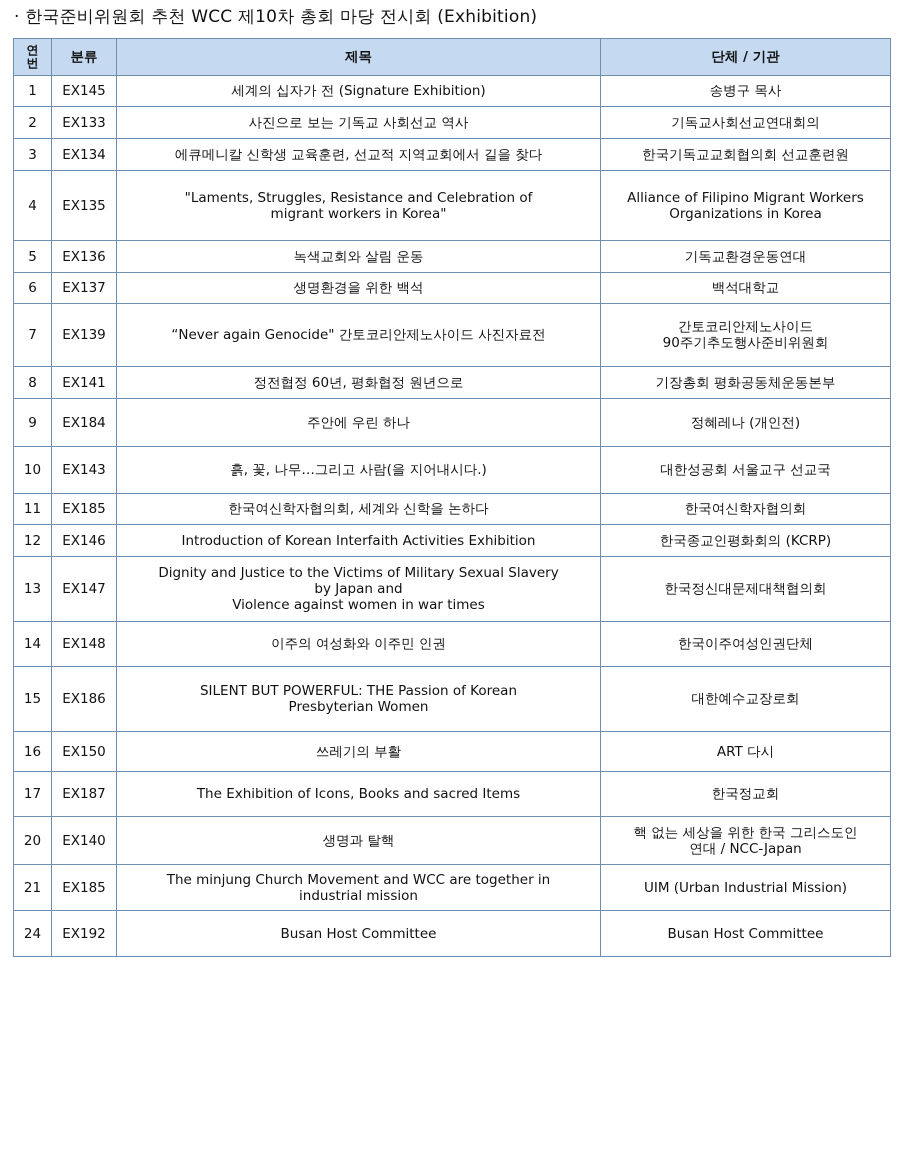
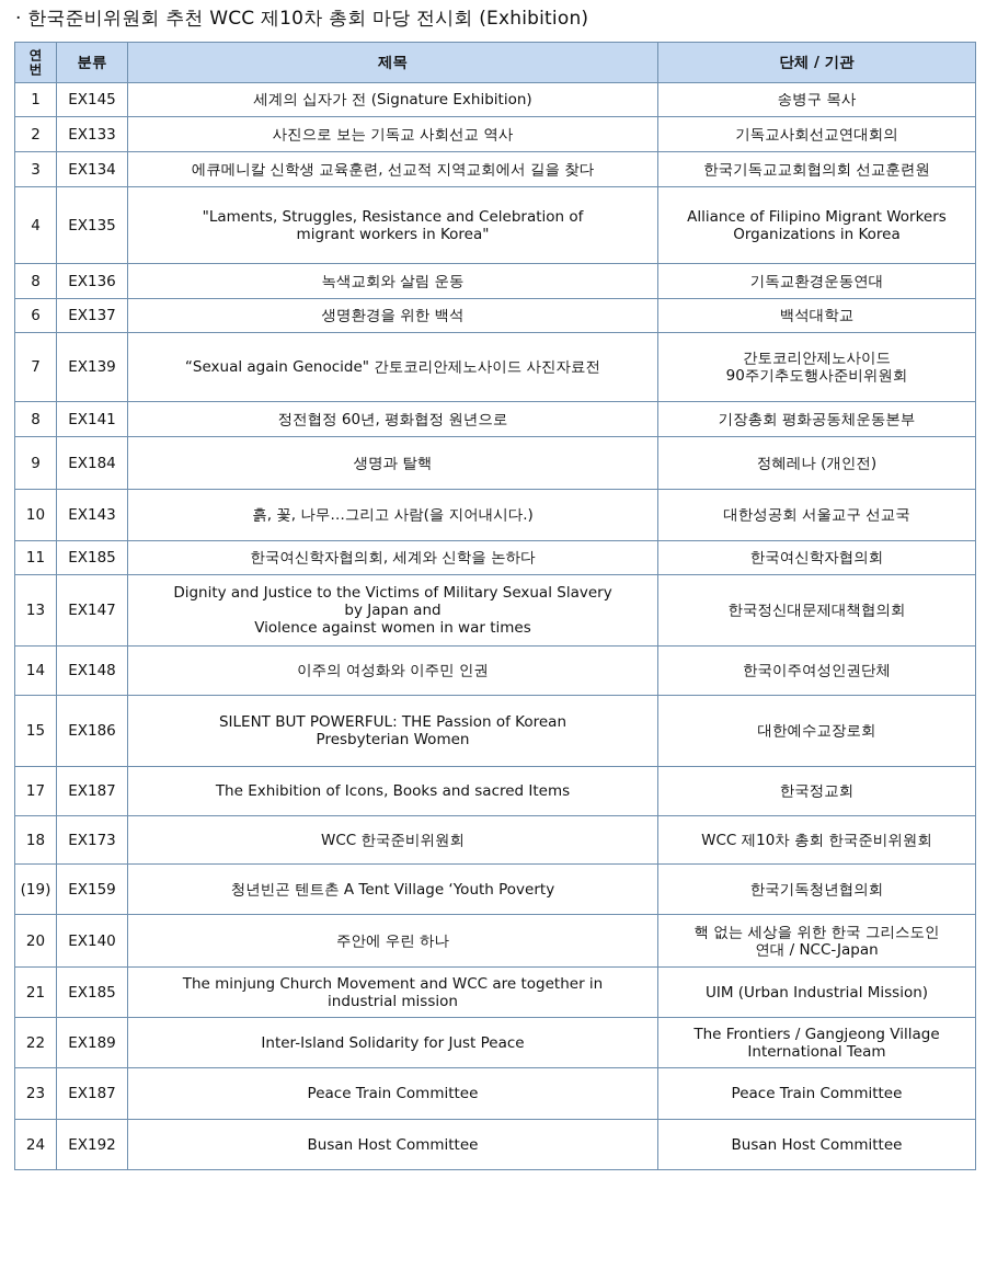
  · 한국준비위원회 추천 WCC 제10차 총회 마당 전시회 (Exhibition)
  연 번	분류	제목	단체 / 기관
  1	EX145	세계의 십자가 전 (Signature Exhibition)	송병구 목사
  2	EX133	사진으로 보는 기독교 사회선교 역사	기독교사회선교연대회의
  3	EX134	에큐메니칼 신학생 교육훈련, 선교적 지역교회에서 길을 찾다	한국기독교교회협의회 선교훈련원
  4	EX135	"Laments, Struggles, Resistance and Celebration of migrant workers in Korea"	Alliance of Filipino Migrant Workers Organizations in Korea
- 5	EX136	녹색교회와 살림 운동	기독교환경운동연대
+ 8	EX136	녹색교회와 살림 운동	기독교환경운동연대
  6	EX137	생명환경을 위한 백석	백석대학교
- 7	EX139	“Never again Genocide" 간토코리안제노사이드 사진자료전	간토코리안제노사이드 90주기추도행사준비위원회
+ 7	EX139	“Sexual again Genocide" 간토코리안제노사이드 사진자료전	간토코리안제노사이드 90주기추도행사준비위원회
  8	EX141	정전협정 60년, 평화협정 원년으로	기장총회 평화공동체운동본부
- 9	EX184	주안에 우린 하나	정혜레나 (개인전)
+ 9	EX184	생명과 탈핵	정혜레나 (개인전)
  10	EX143	흙, 꽃, 나무…그리고 사람(을 지어내시다.)	대한성공회 서울교구 선교국
  11	EX185	한국여신학자협의회, 세계와 신학을 논하다	한국여신학자협의회
- 12	EX146	Introduction of Korean Interfaith Activities Exhibition	한국종교인평화회의 (KCRP)
  13	EX147	Dignity and Justice to the Victims of Military Sexual Slavery by Japan and Violence against women in war times	한국정신대문제대책협의회
  14	EX148	이주의 여성화와 이주민 인권	한국이주여성인권단체
  15	EX186	SILENT BUT POWERFUL: THE Passion of Korean Presbyterian Women	대한예수교장로회
- 16	EX150	쓰레기의 부활	ART 다시
  17	EX187	The Exhibition of Icons, Books and sacred Items	한국정교회
+ 18	EX173	WCC 한국준비위원회	WCC 제10차 총회 한국준비위원회
+ (19)	EX159	청년빈곤 텐트촌 A Tent Village ‘Youth Poverty	한국기독청년협의회
- 20	EX140	생명과 탈핵	핵 없는 세상을 위한 한국 그리스도인 연대 / NCC-Japan
+ 20	EX140	주안에 우린 하나	핵 없는 세상을 위한 한국 그리스도인 연대 / NCC-Japan
  21	EX185	The minjung Church Movement and WCC are together in industrial mission	UIM (Urban Industrial Mission)
+ 22	EX189	Inter-Island Solidarity for Just Peace	The Frontiers / Gangjeong Village International Team
+ 23	EX187	Peace Train Committee	Peace Train Committee
  24	EX192	Busan Host Committee	Busan Host Committee
